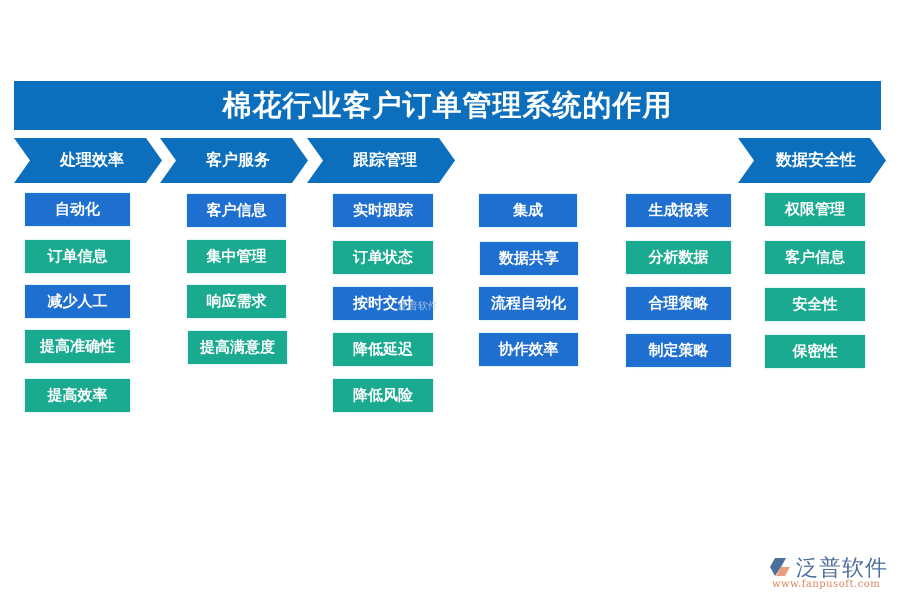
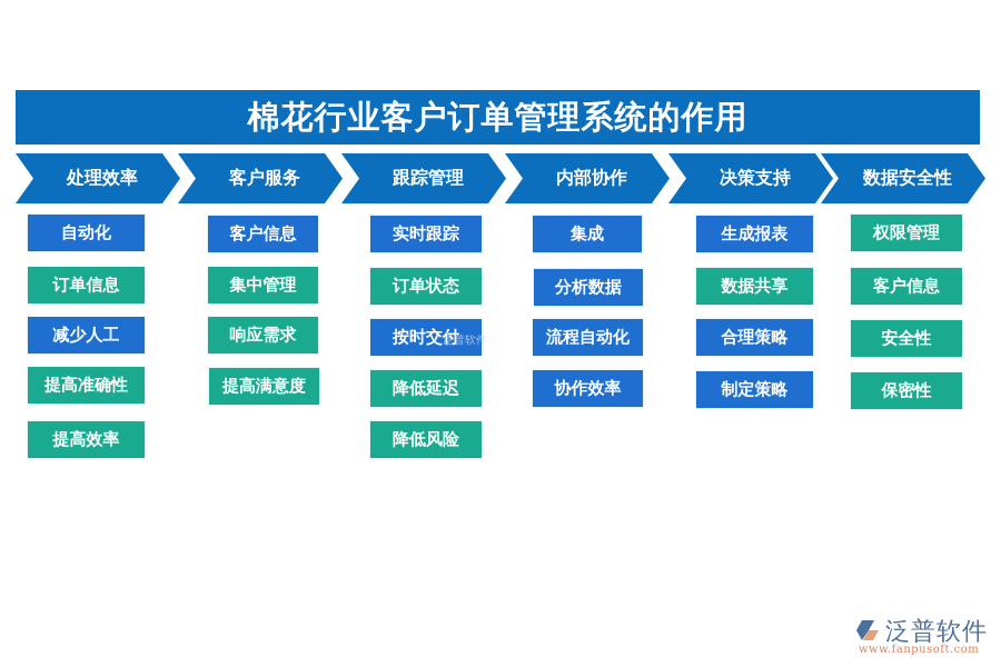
  棉花行业客户订单管理系统的作用
  处理效率
  客户服务
  跟踪管理
+ 内部协作
+ 决策支持
  数据安全性
  自动化
  订单信息
  减少人工
  提高准确性
  提高效率
  客户信息
  集中管理
  响应需求
  提高满意度
  实时跟踪
  订单状态
  按时交付
  降低延迟
  降低风险
  集成
- 数据共享
+ 分析数据
  流程自动化
  协作效率
  生成报表
- 分析数据
+ 数据共享
  合理策略
  制定策略
  权限管理
  客户信息
  安全性
  保密性
  泛普软件
  泛普软件
  www.fanpusoft.com
